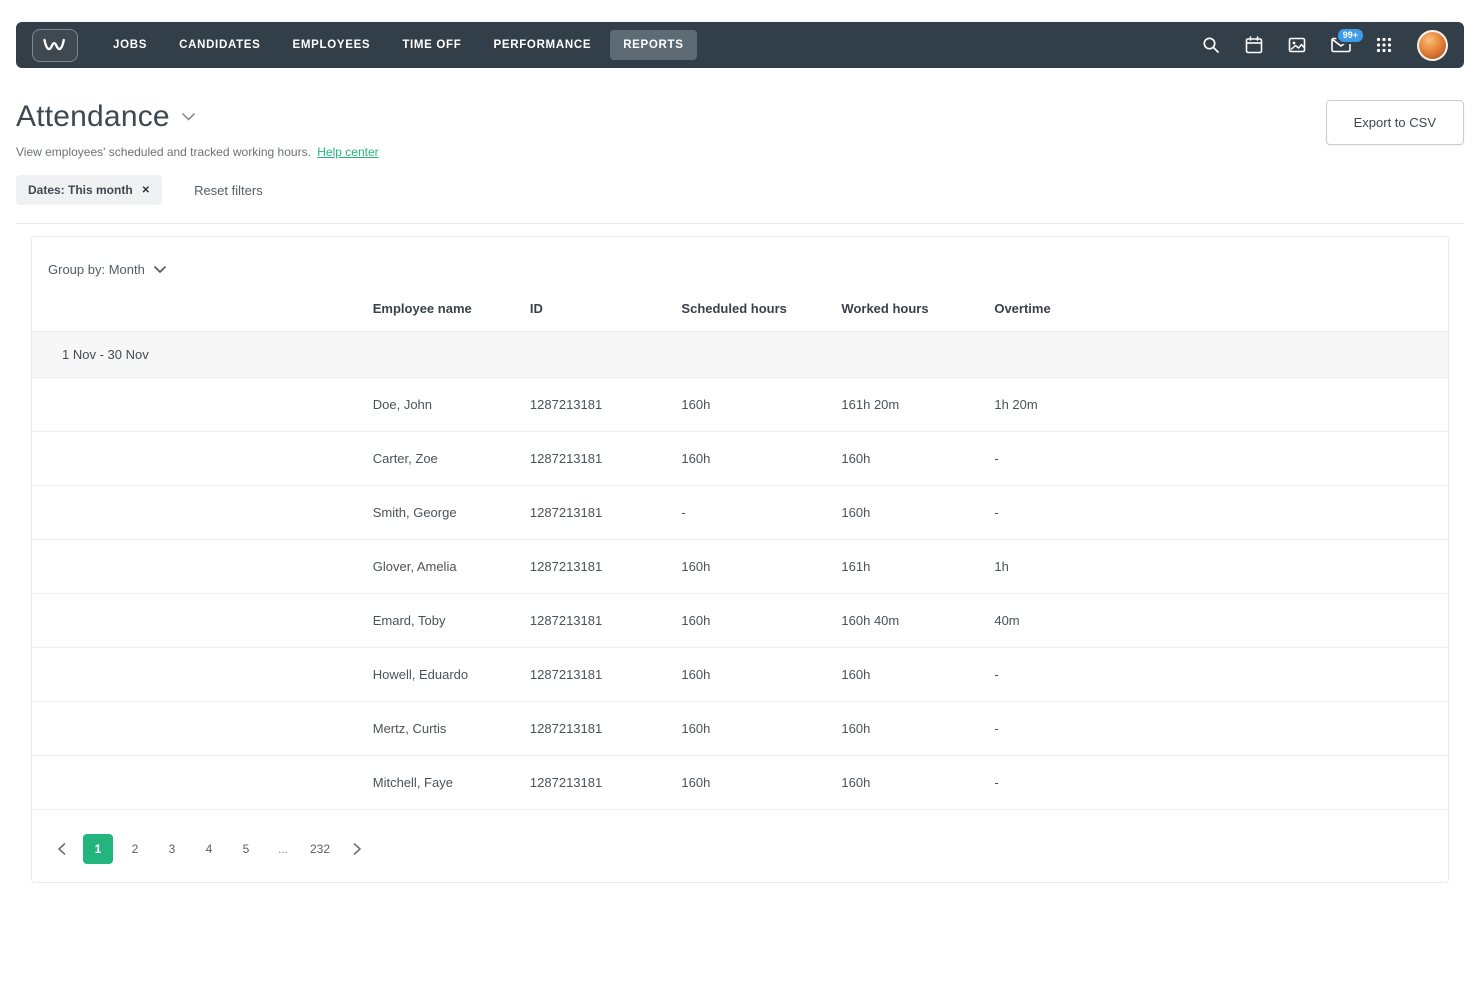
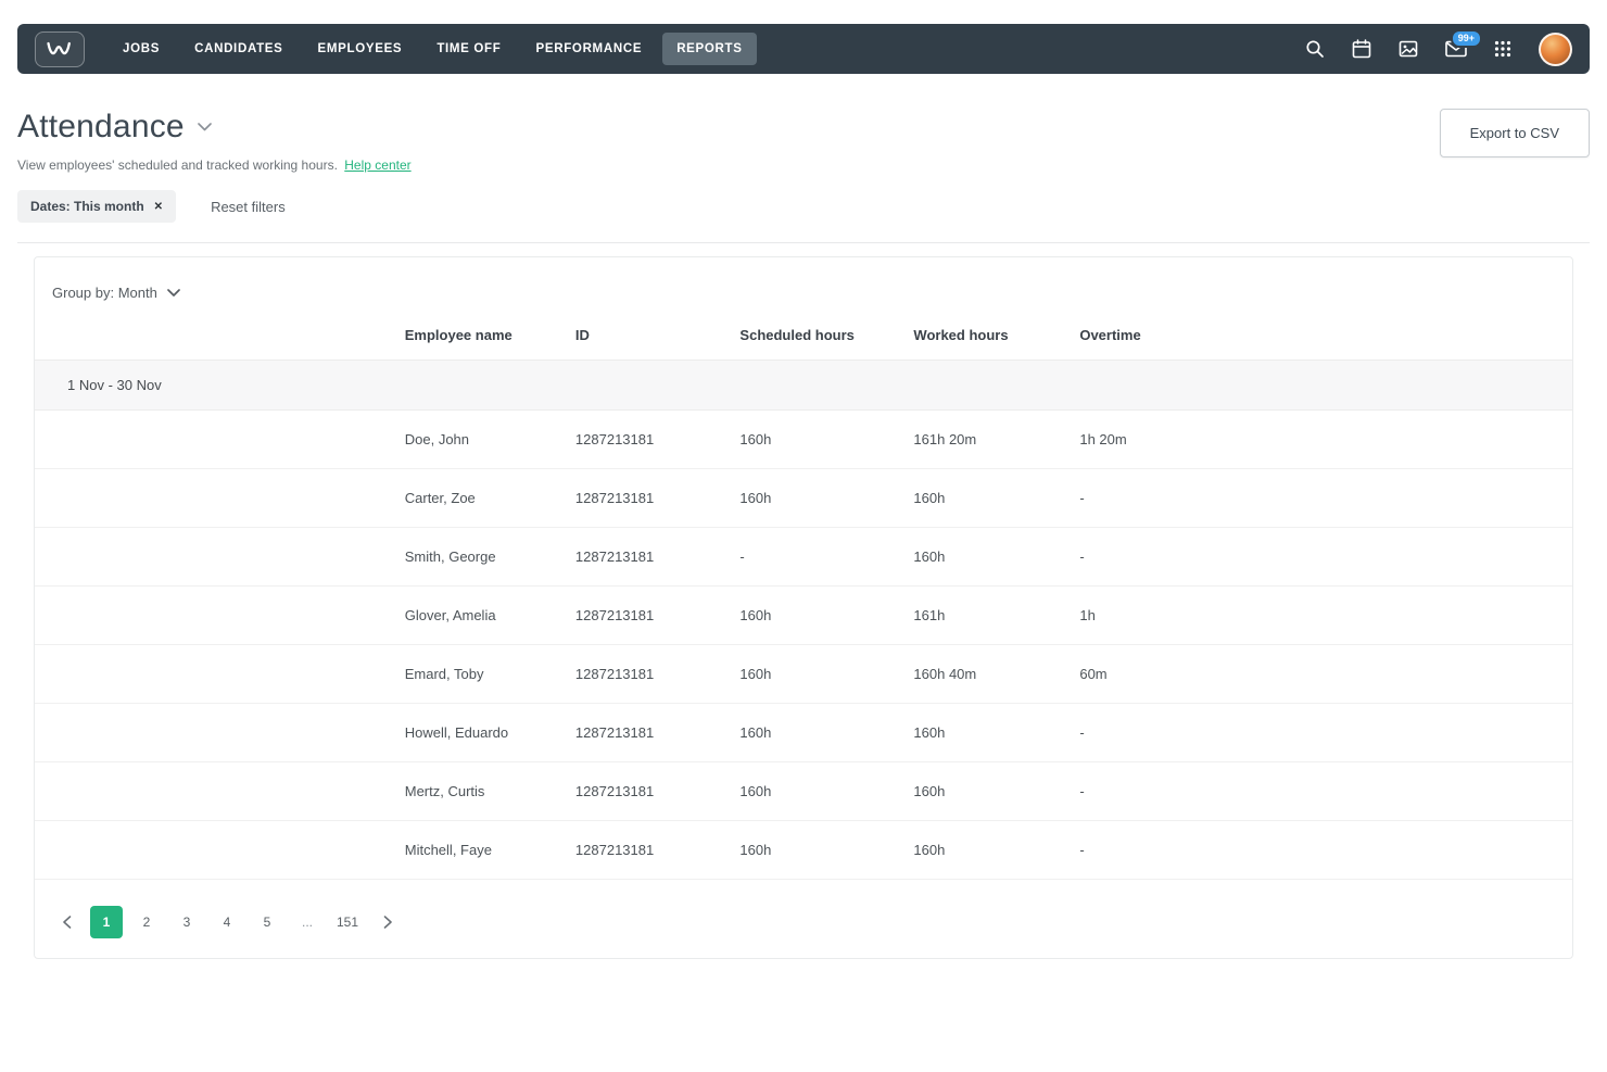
  JOBS
  CANDIDATES
  EMPLOYEES
  TIME OFF
  PERFORMANCE
  REPORTS
  99+
  Attendance
  View employees' scheduled and tracked working hours. Help center
  Export to CSV
  Dates: This month
  ✕
  Reset filters
  Group by: Month
  	Employee name	ID	Scheduled hours	Worked hours	Overtime
  1 Nov - 30 Nov
  	Doe, John	1287213181	160h	161h 20m	1h 20m
  	Carter, Zoe	1287213181	160h	160h	-
  	Smith, George	1287213181	-	160h	-
  	Glover, Amelia	1287213181	160h	161h	1h
- 	Emard, Toby	1287213181	160h	160h 40m	40m
+ 	Emard, Toby	1287213181	160h	160h 40m	60m
  	Howell, Eduardo	1287213181	160h	160h	-
  	Mertz, Curtis	1287213181	160h	160h	-
  	Mitchell, Faye	1287213181	160h	160h	-
  1
  2
  3
  4
  5
  ...
- 232
+ 151
